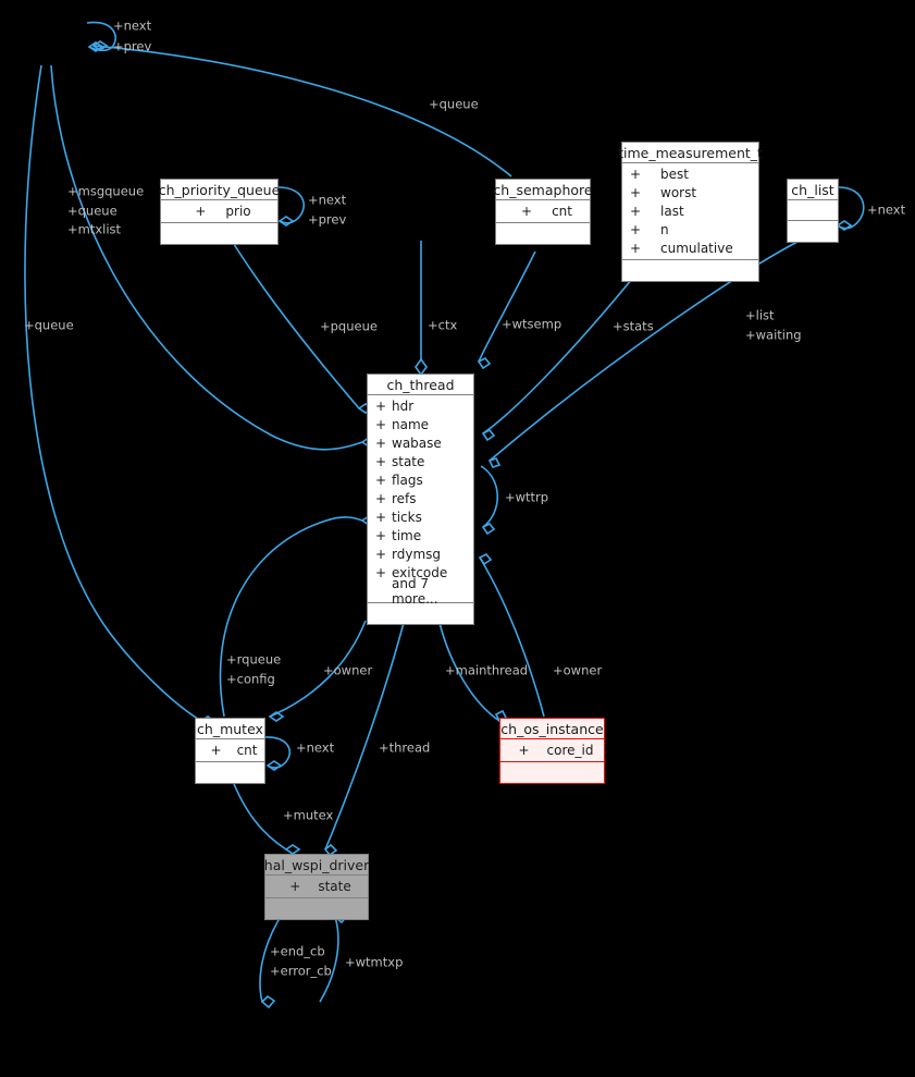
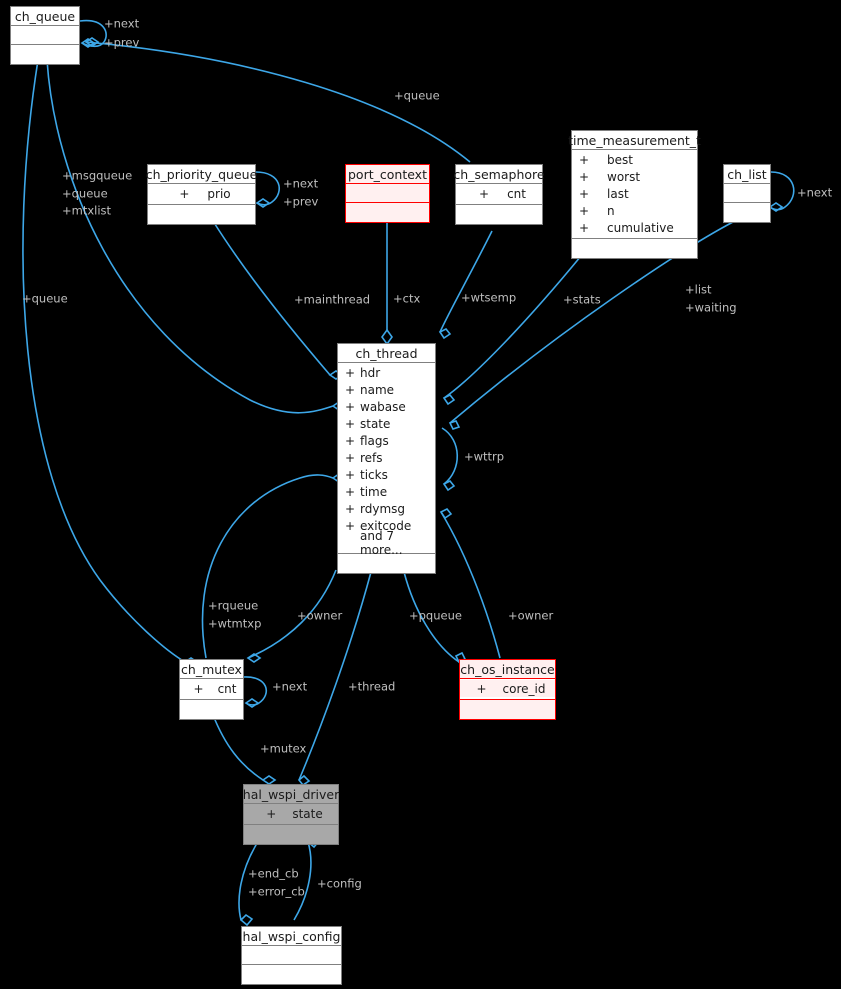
  +next
  +prev
  +queue
  +msgqueue
  +queue
  +mtxlist
  +next
  +prev
  +next
  +queue
- +pqueue
+ +mainthread
  +ctx
  +wtsemp
  +stats
  +list
  +waiting
  +wttrp
  +rqueue
- +config
+ +wtmtxp
  +owner
- +mainthread
+ +pqueue
  +owner
  +next
  +thread
  +mutex
  +end_cb
  +error_cb
- +wtmtxp
+ +config
+ ch_queue
  ch_priority_queue
  +
  prio
+ port_context
  ch_semaphore
  +
  cnt
  time_measurement_t
  +
  best
  +
  worst
  +
  last
  +
  n
  +
  cumulative
  ch_list
  ch_thread
  +
  hdr
  +
  name
  +
  wabase
  +
  state
  +
  flags
  +
  refs
  +
  ticks
  +
  time
  +
  rdymsg
  +
  exitcode
  and 7 more...
  ch_mutex
  +
  cnt
  ch_os_instance
  +
  core_id
  hal_wspi_driver
  +
  state
+ hal_wspi_config
